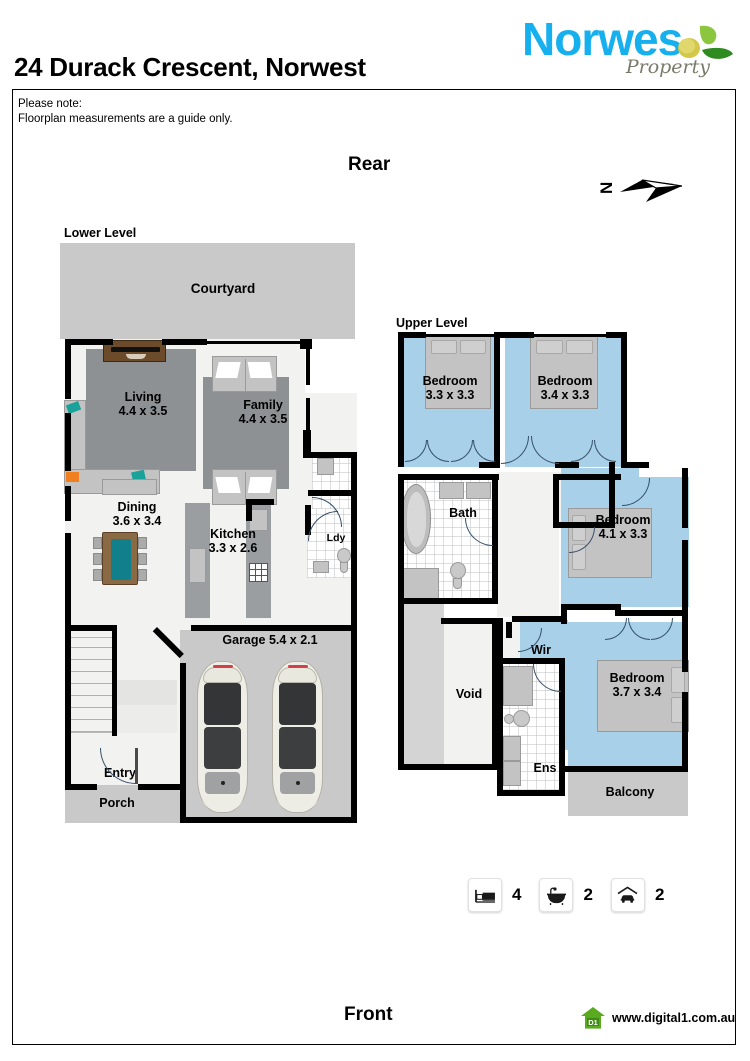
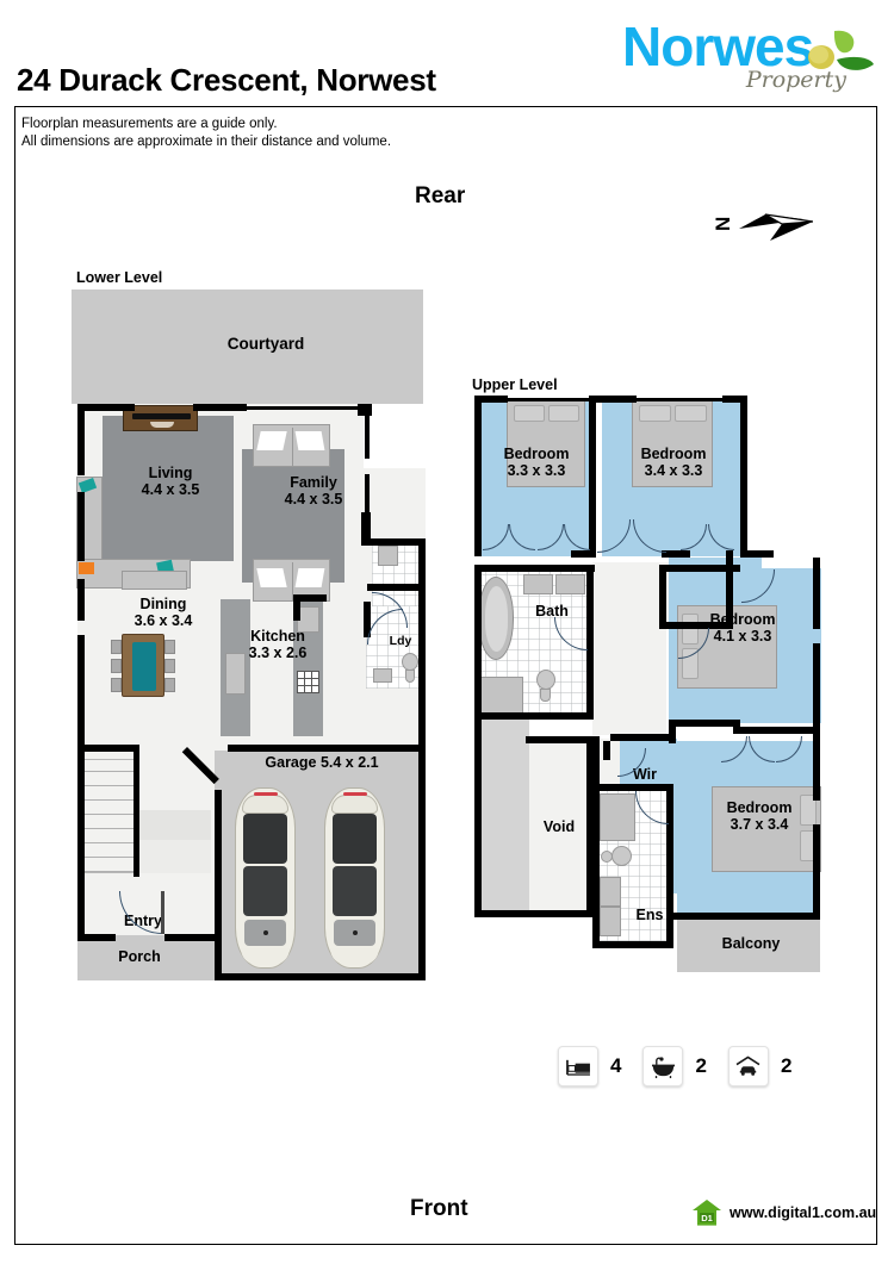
  24 Durack Crescent, Norwest
  Norwes
  Property
- Please note:
  Floorplan measurements are a guide only.
+ All dimensions are approximate in their distance and volume.
  Rear
  Front
  Lower Level
  Upper Level
  Courtyard
  Living
  4.4 x 3.5
  Family
  4.4 x 3.5
  Dining
  3.6 x 3.4
  Kitchen
  3.3 x 2.6
  Ldy
  Garage 5.4 x 2.1
  Entry
  Porch
  Bedroom
  3.3 x 3.3
  Bedroom
  3.4 x 3.3
  Bath
  Bdroom
  4.1 x 3.3
  Void
  Wir
  Ens
  Bedroom
  3.7 x 3.4
  Balcony
  4
  2
  2
  D1
  www.digital1.com.au
